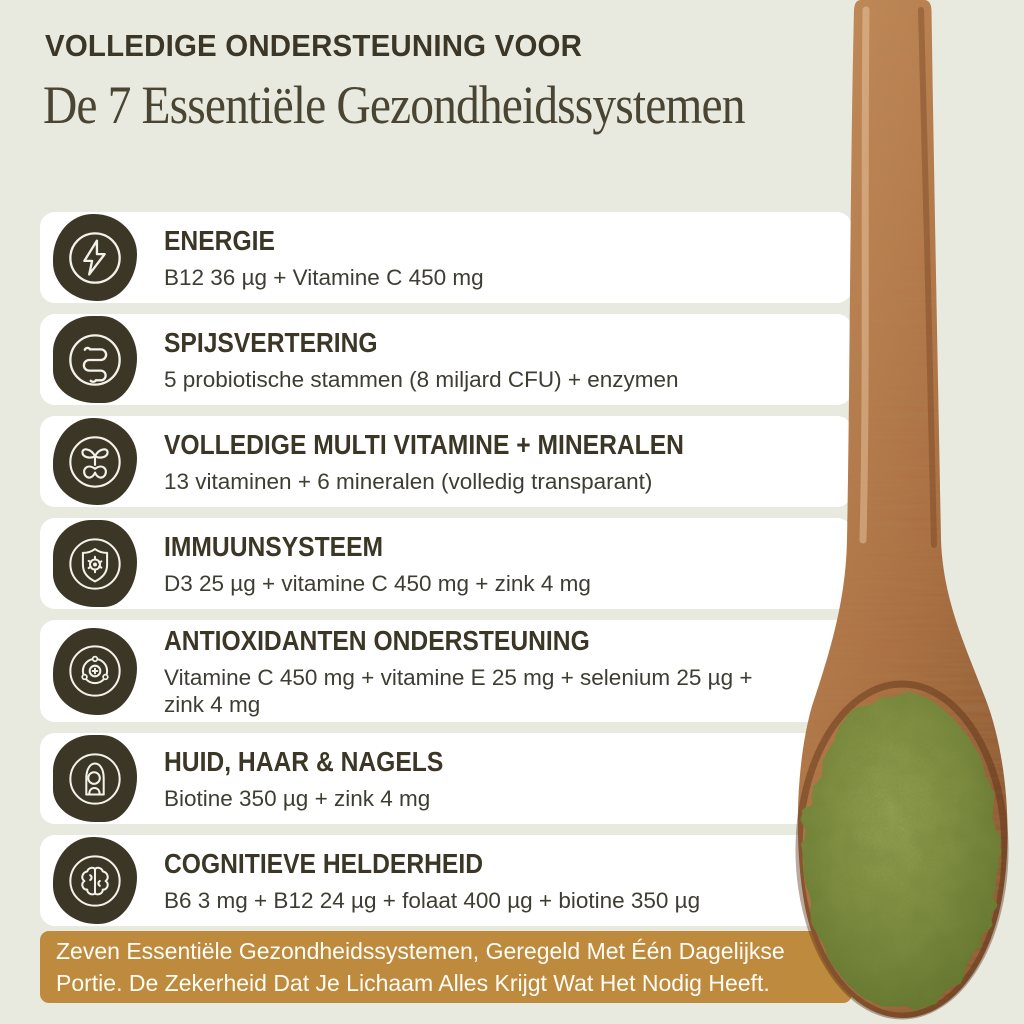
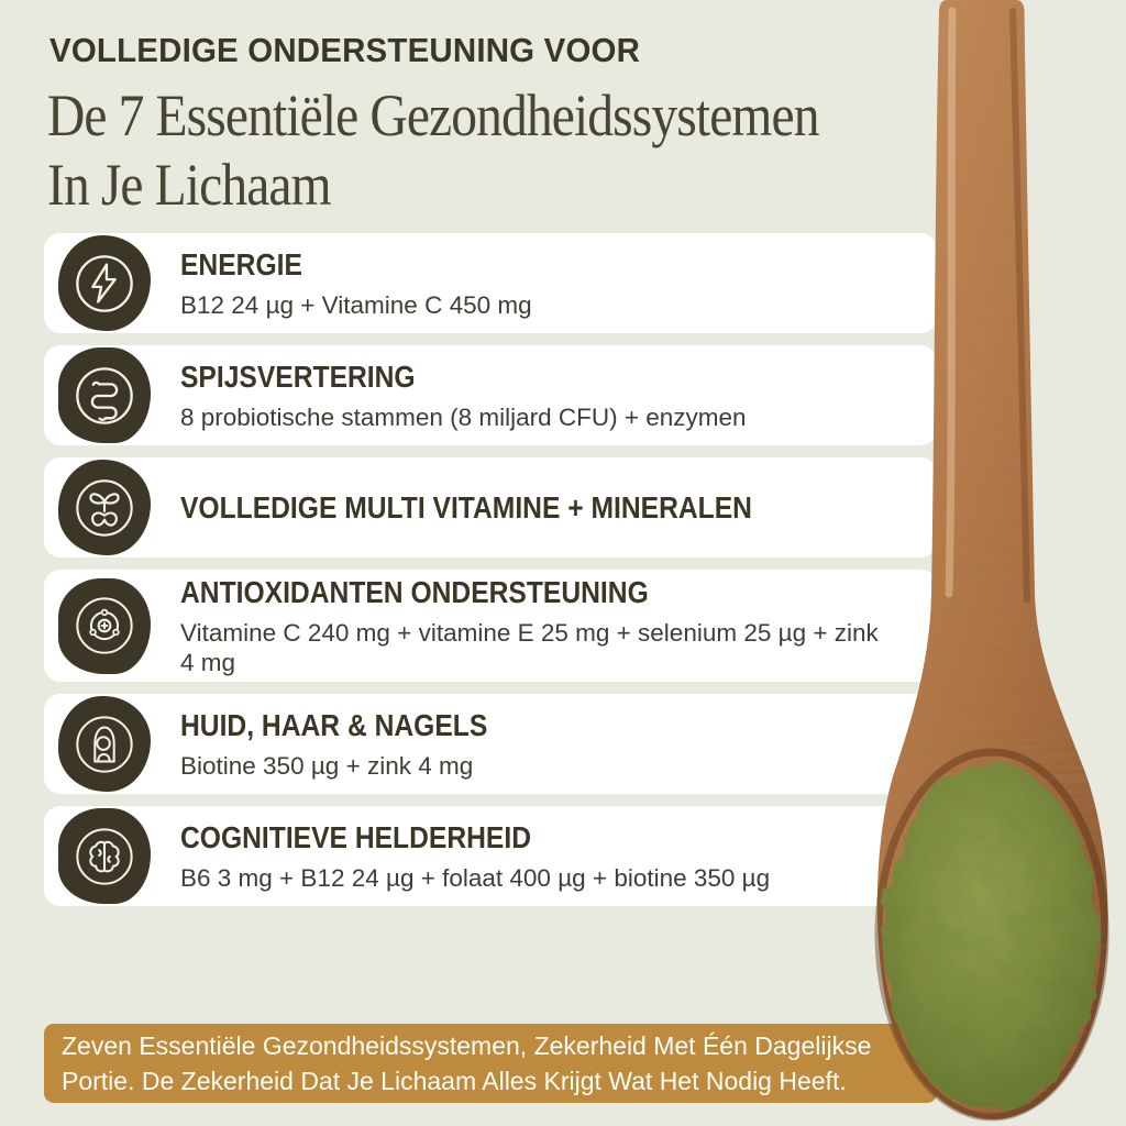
  VOLLEDIGE ONDERSTEUNING VOOR
  De 7 Essentiële Gezondheidssystemen
+ In Je Lichaam
  ENERGIE
- B12 36 µg + Vitamine C 450 mg
+ B12 24 µg + Vitamine C 450 mg
  SPIJSVERTERING
- 5 probiotische stammen (8 miljard CFU) + enzymen
+ 8 probiotische stammen (8 miljard CFU) + enzymen
  VOLLEDIGE MULTI VITAMINE + MINERALEN
- 13 vitaminen + 6 mineralen (volledig transparant)
- IMMUUNSYSTEEM
- D3 25 µg + vitamine C 450 mg + zink 4 mg
  ANTIOXIDANTEN ONDERSTEUNING
- Vitamine C 450 mg + vitamine E 25 mg + selenium 25 µg + zink 4 mg
+ Vitamine C 240 mg + vitamine E 25 mg + selenium 25 µg + zink 4 mg
  HUID, HAAR & NAGELS
  Biotine 350 µg + zink 4 mg
  COGNITIEVE HELDERHEID
  B6 3 mg + B12 24 µg + folaat 400 µg + biotine 350 µg
- Zeven Essentiële Gezondheidssystemen, Geregeld Met Één Dagelijkse Portie. De Zekerheid Dat Je Lichaam Alles Krijgt Wat Het Nodig Heeft.
+ Zeven Essentiële Gezondheidssystemen, Zekerheid Met Één Dagelijkse Portie. De Zekerheid Dat Je Lichaam Alles Krijgt Wat Het Nodig Heeft.
